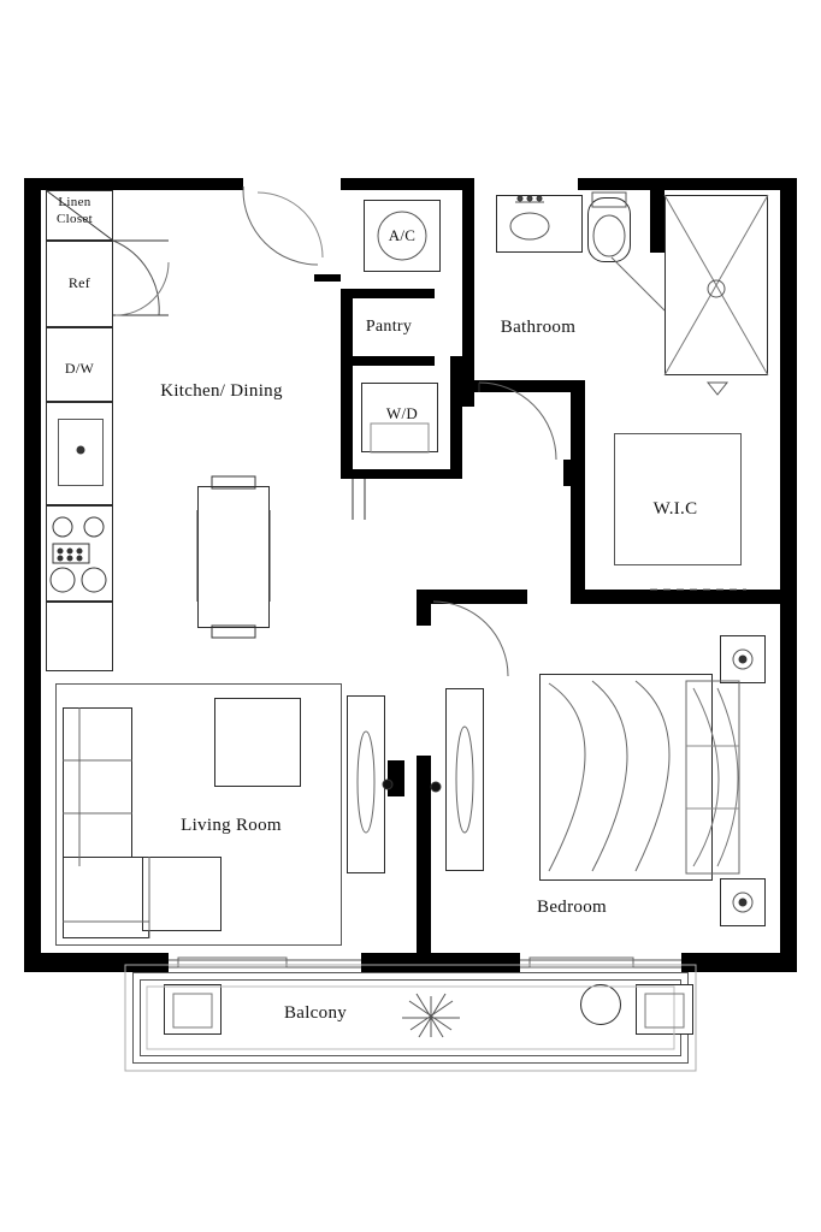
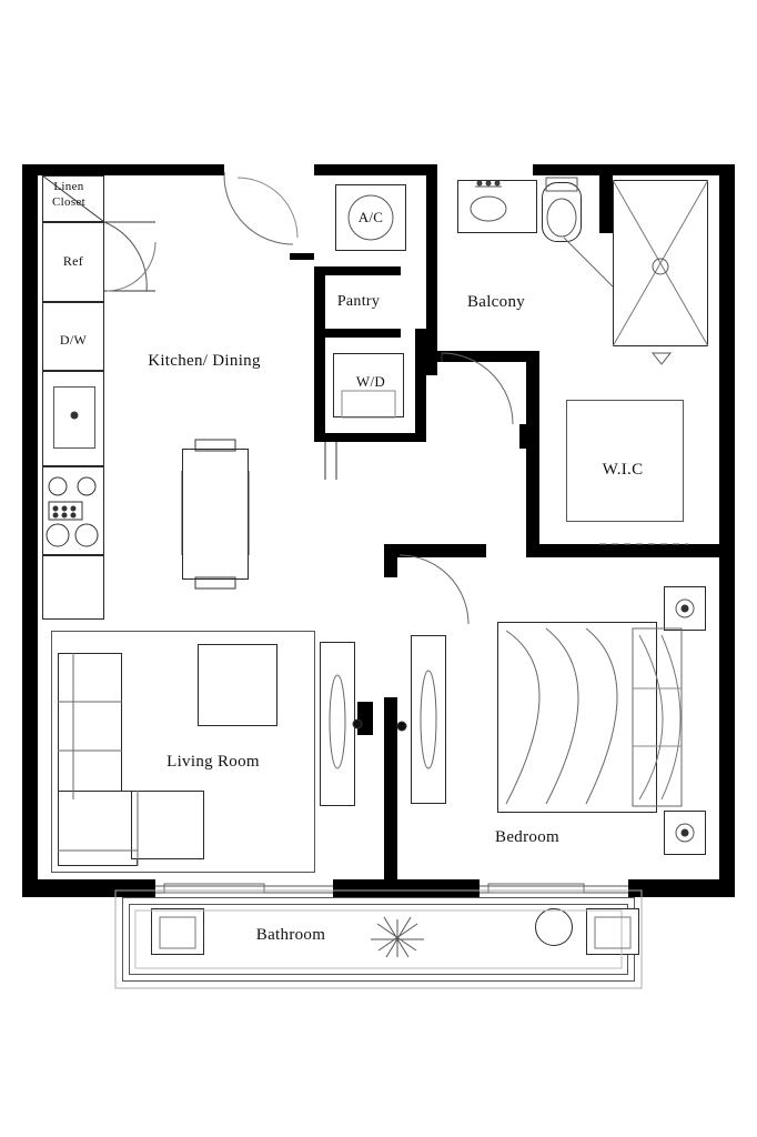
  Linen
  Closet
  Ref
  D/W
  Kitchen/ Dining
  A/C
  Pantry
  W/D
- Bathroom
+ Balcony
  W.I.C
  Living Room
  Bedroom
- Balcony
+ Bathroom
